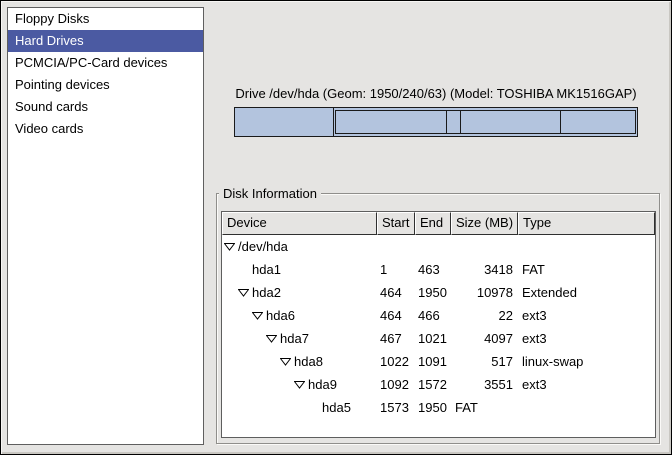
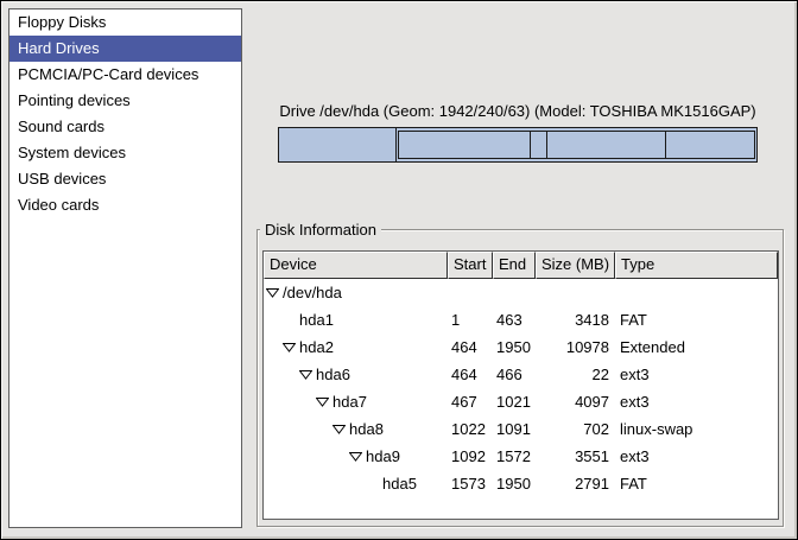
  Floppy Disks
  Hard Drives
  PCMCIA/PC-Card devices
  Pointing devices
  Sound cards
+ System devices
+ USB devices
  Video cards
- Drive /dev/hda (Geom: 1950/240/63) (Model: TOSHIBA MK1516GAP)
+ Drive /dev/hda (Geom: 1942/240/63) (Model: TOSHIBA MK1516GAP)
  Disk Information
  Device
  Start
  End
  Size (MB)
  Type
  /dev/hda
  hda1
  1
  463
  3418
  FAT
  hda2
  464
  1950
  10978
  Extended
  hda6
  464
  466
  22
  ext3
  hda7
  467
  1021
  4097
  ext3
  hda8
  1022
  1091
- 517
+ 702
  linux-swap
  hda9
  1092
  1572
  3551
  ext3
  hda5
  1573
  1950
+ 2791
  FAT
